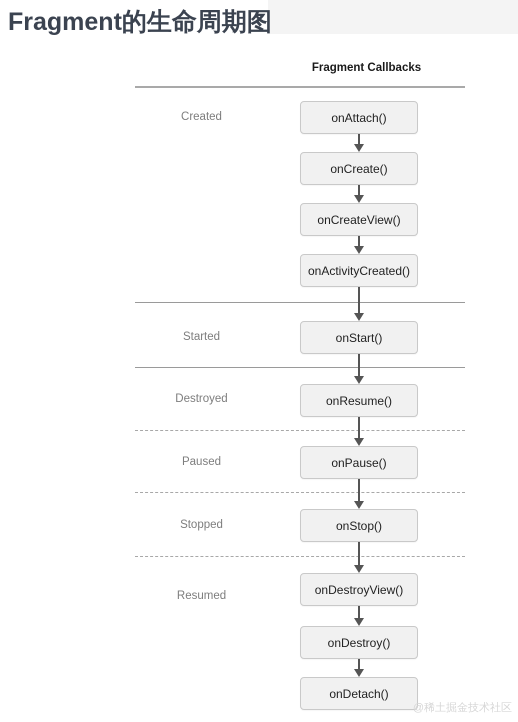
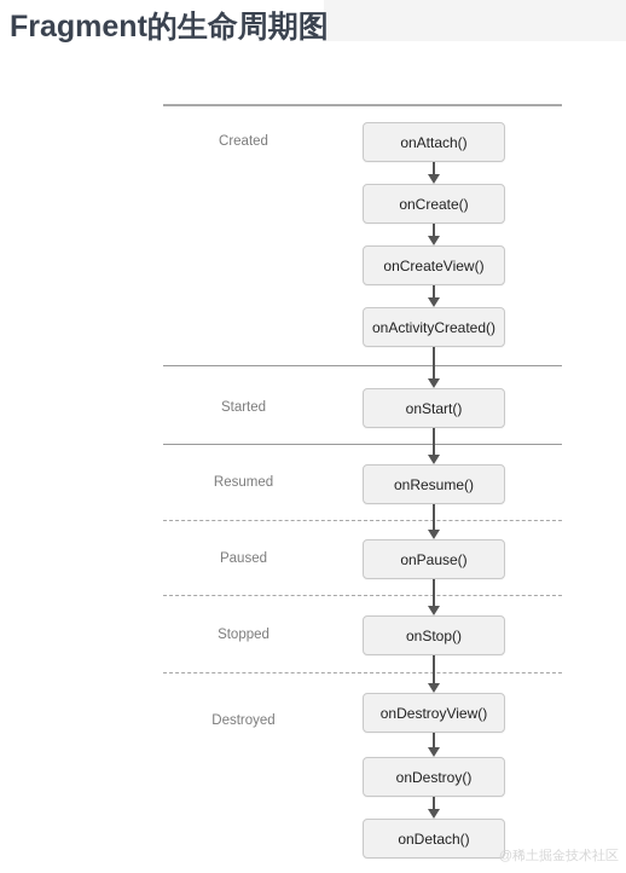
  Fragment的生命周期图
- Fragment Callbacks
  Created
  Started
- Destroyed
+ Resumed
  Paused
  Stopped
- Resumed
+ Destroyed
  onAttach()
  onCreate()
  onCreateView()
  onActivityCreated()
  onStart()
  onResume()
  onPause()
  onStop()
  onDestroyView()
  onDestroy()
  onDetach()
  @稀土掘金技术社区
